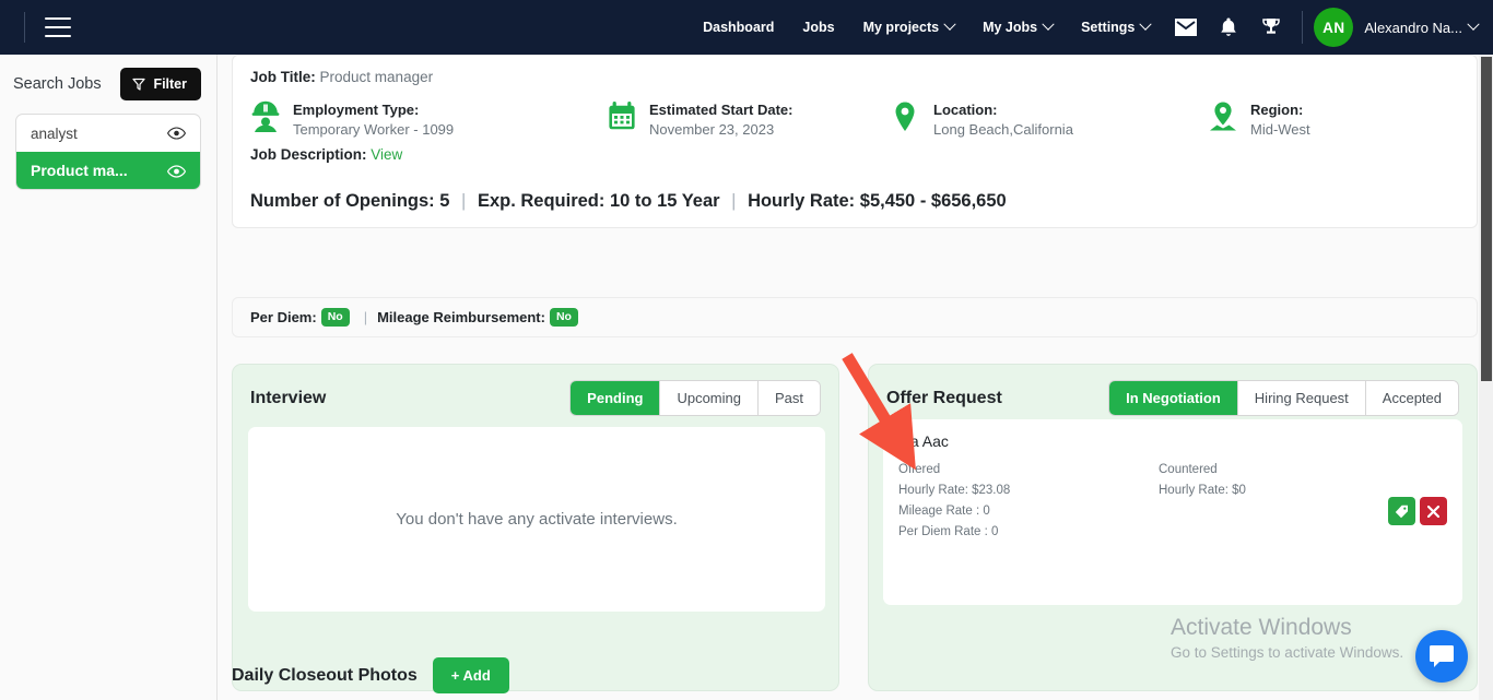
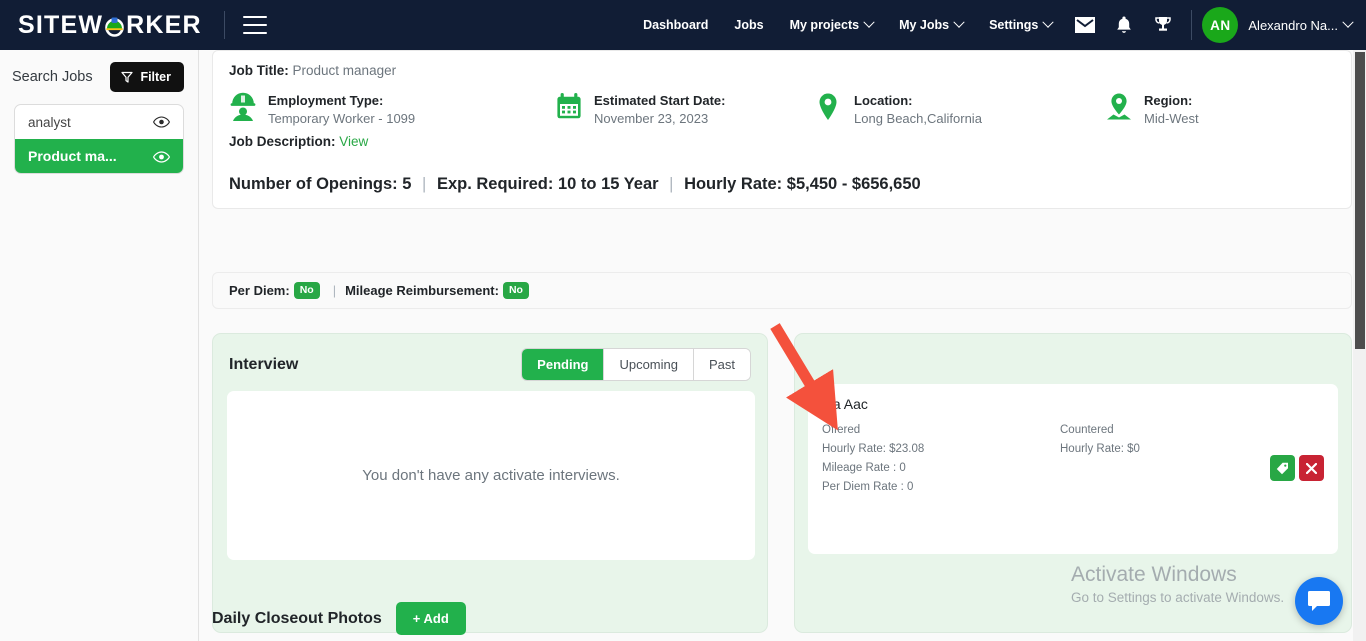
+ SITEW
+ RKER
  Dashboard
  Jobs
  My projects
  My Jobs
  Settings
  AN
  Alexandro Na...
  Search Jobs
  Filter
  analyst
  Product ma...
  Job Title: Product manager
  Employment Type:
  Temporary Worker - 1099
  Estimated Start Date:
  November 23, 2023
  Location:
  Long Beach,California
  Region:
  Mid-West
  Job Description: View
  Number of Openings: 5 | Exp. Required: 10 to 15 Year | Hourly Rate: $5,450 - $656,650
  Per Diem:
  No
  |
  Mileage Reimbursement:
  No
  Interview
  Pending
  Upcoming
  Past
  You don't have any activate interviews.
- Offer Request
- In Negotiation
- Hiring Request
- Accepted
  Qa Aac
  Offered
  Hourly Rate: $23.08
  Mileage Rate : 0
  Per Diem Rate : 0
  Countered
  Hourly Rate: $0
  Daily Closeout Photos
  + Add
  Activate Windows
  Go to Settings to activate Windows.
